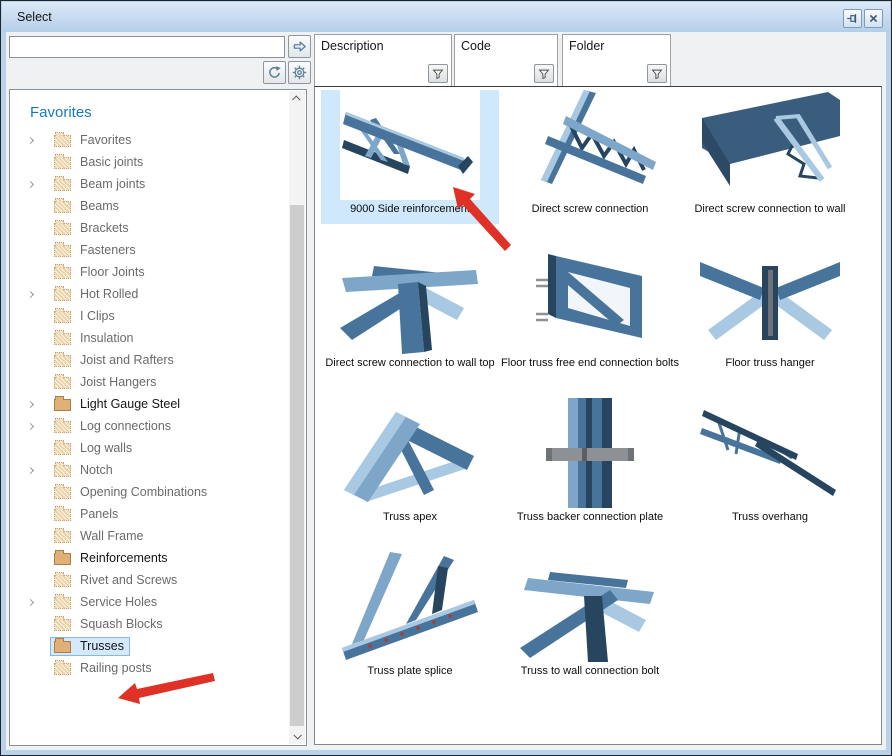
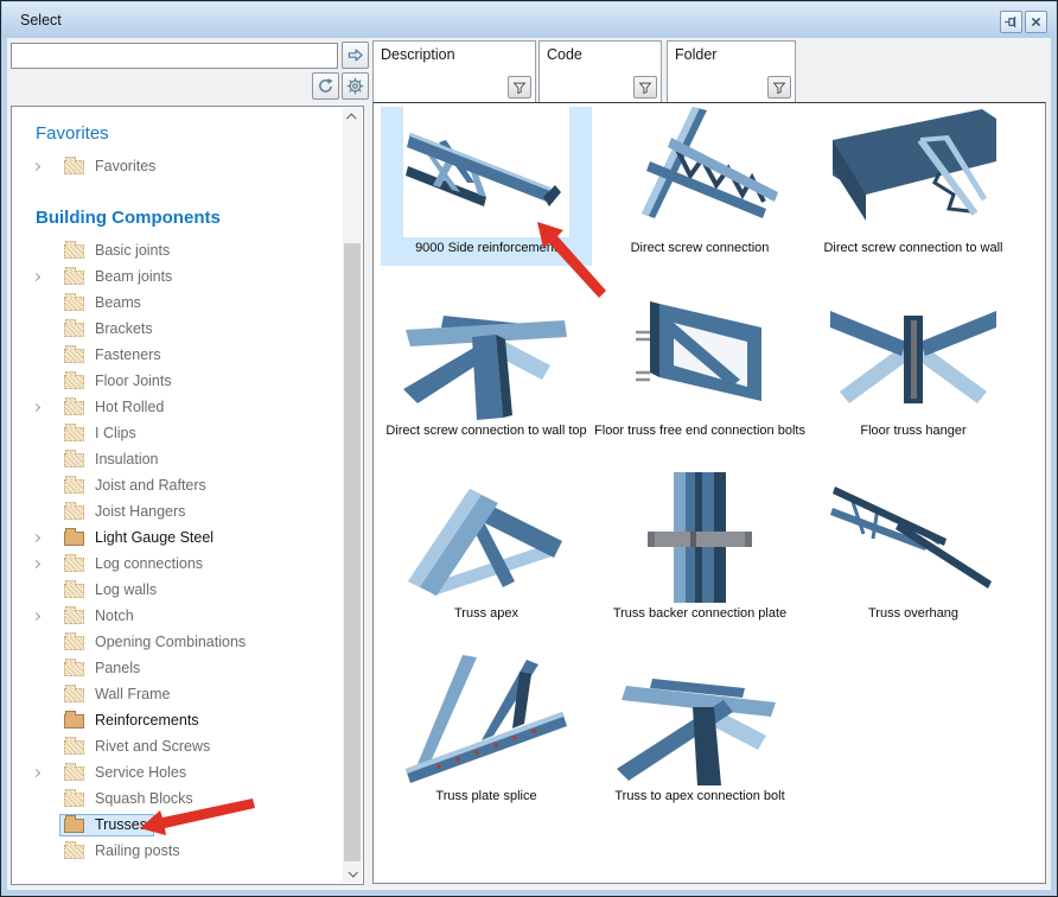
  Select
  Description
  Code
  Folder
  Favorites
  Favorites
+ Building Components
  Basic joints
  Beam joints
  Beams
  Brackets
  Fasteners
  Floor Joints
  Hot Rolled
  I Clips
  Insulation
  Joist and Rafters
  Joist Hangers
  Light Gauge Steel
  Log connections
  Log walls
  Notch
  Opening Combinations
  Panels
  Wall Frame
  Reinforcements
  Rivet and Screws
  Service Holes
  Squash Blocks
  Trusses
  Railing posts
  9000 Side reinforcemen
  Direct screw connection
  Direct screw connection to wall
  Direct screw connection to wall top
  Floor truss free end connection bolts
  Floor truss hanger
  Truss apex
  Truss backer connection plate
  Truss overhang
  Truss plate splice
- Truss to wall connection bolt
+ Truss to apex connection bolt
